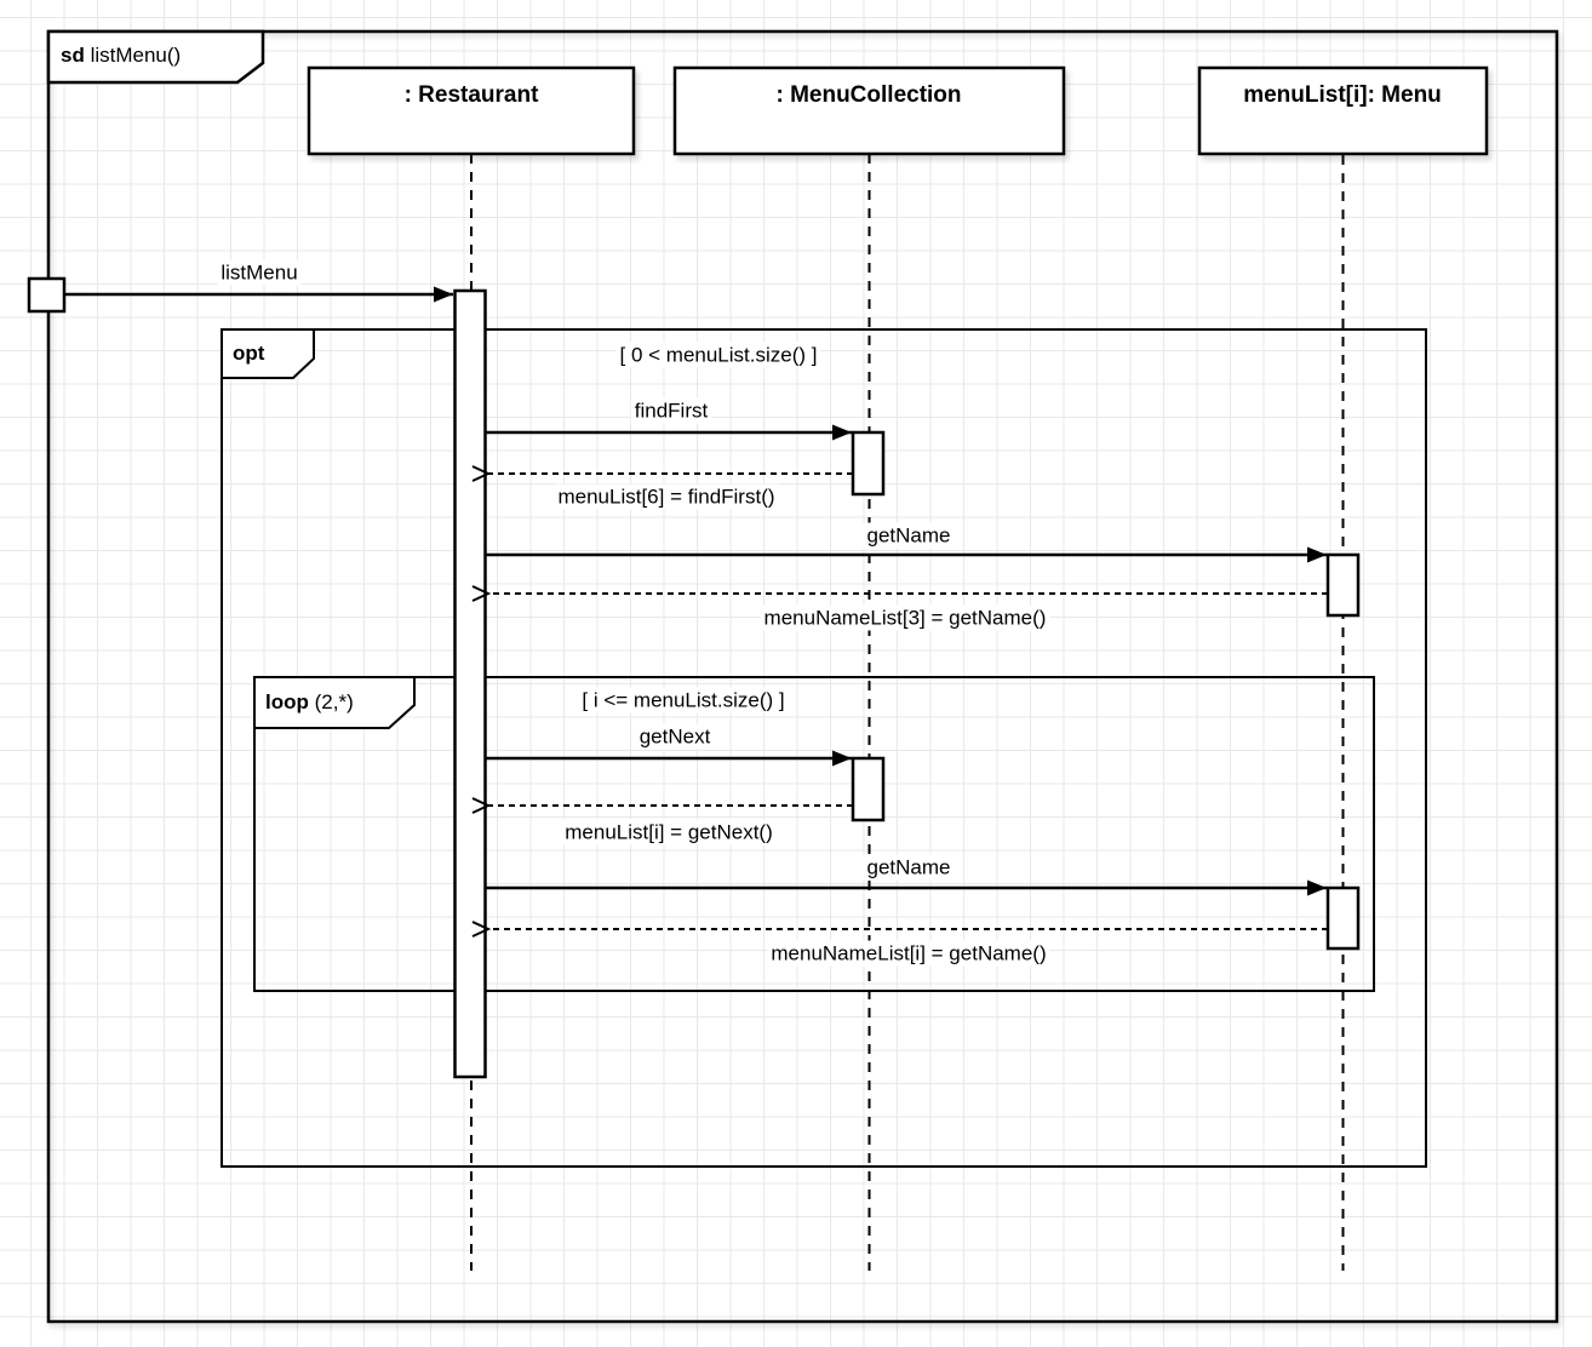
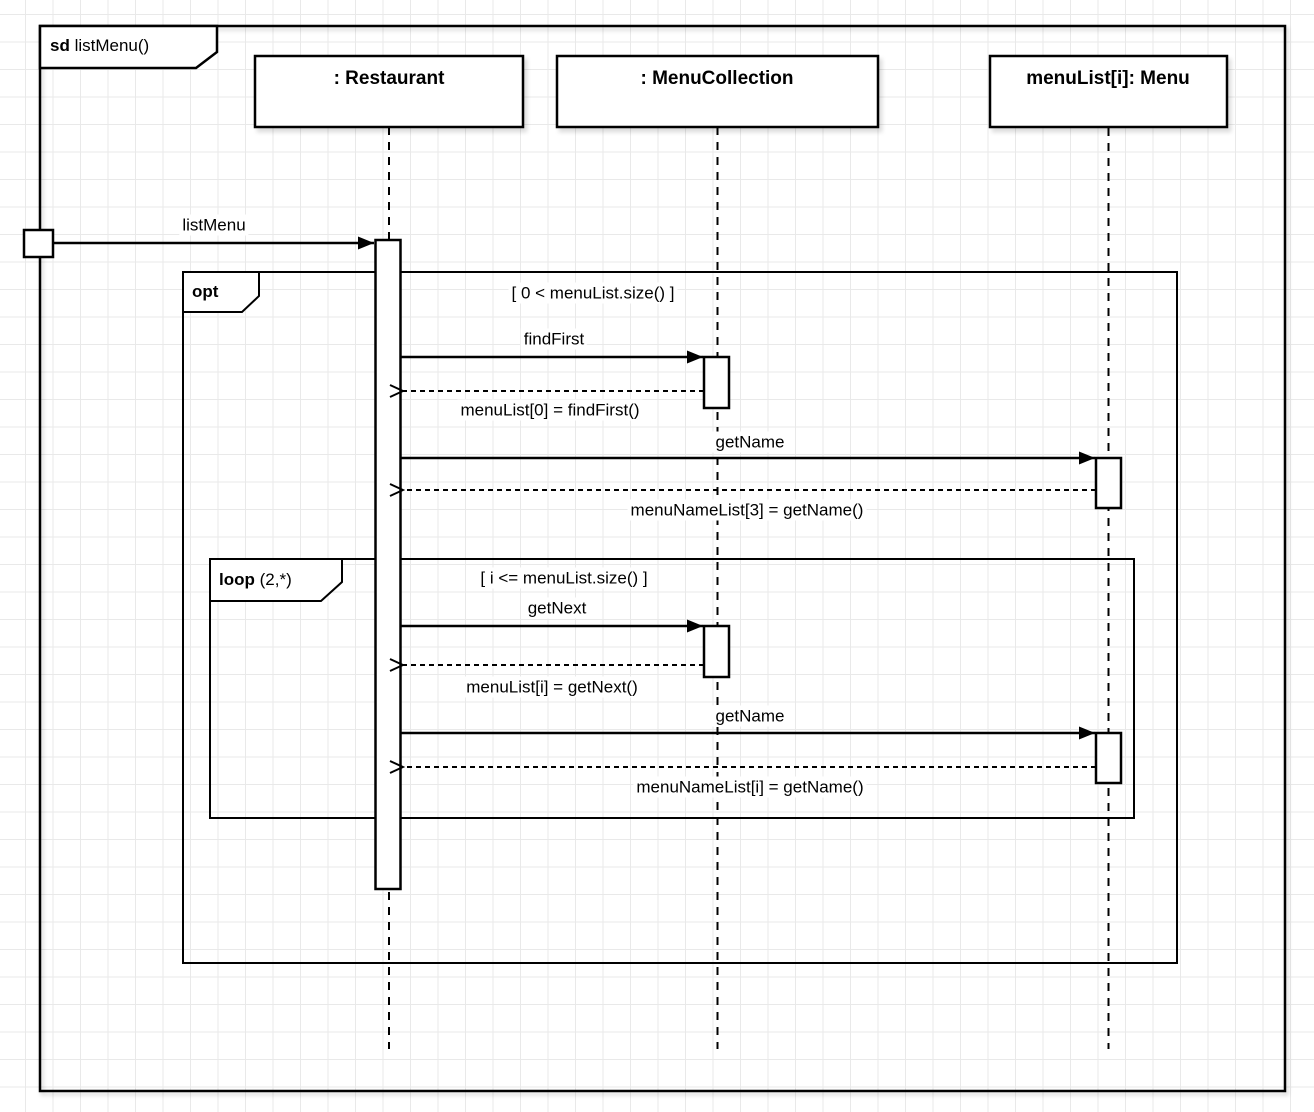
  sd listMenu()
  : Restaurant
  : MenuCollection
  menuList[i]: Menu
  opt
  loop (2,*)
  [ 0 < menuList.size() ]
  [ i <= menuList.size() ]
  listMenu
  findFirst
- menuList[6] = findFirst()
+ menuList[0] = findFirst()
  getName
  menuNameList[3] = getName()
  getNext
  menuList[i] = getNext()
  getName
  menuNameList[i] = getName()
